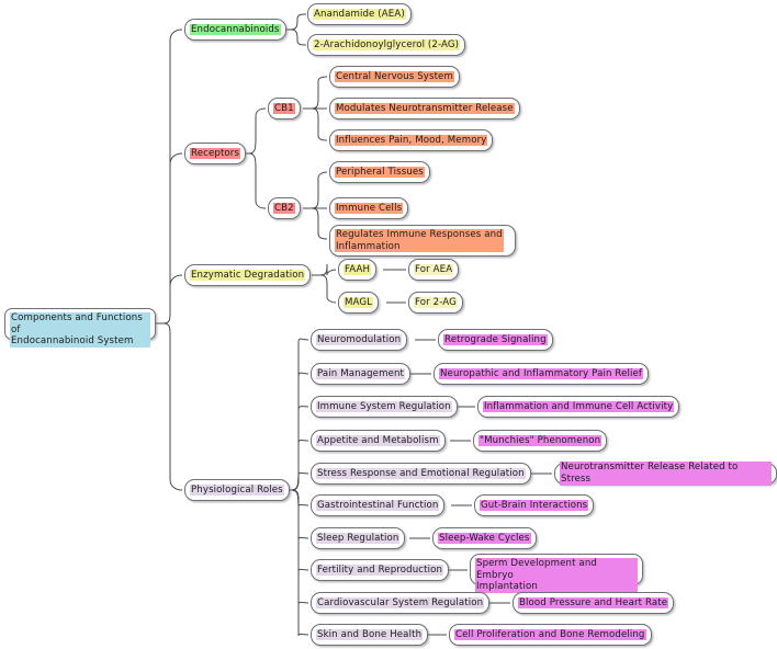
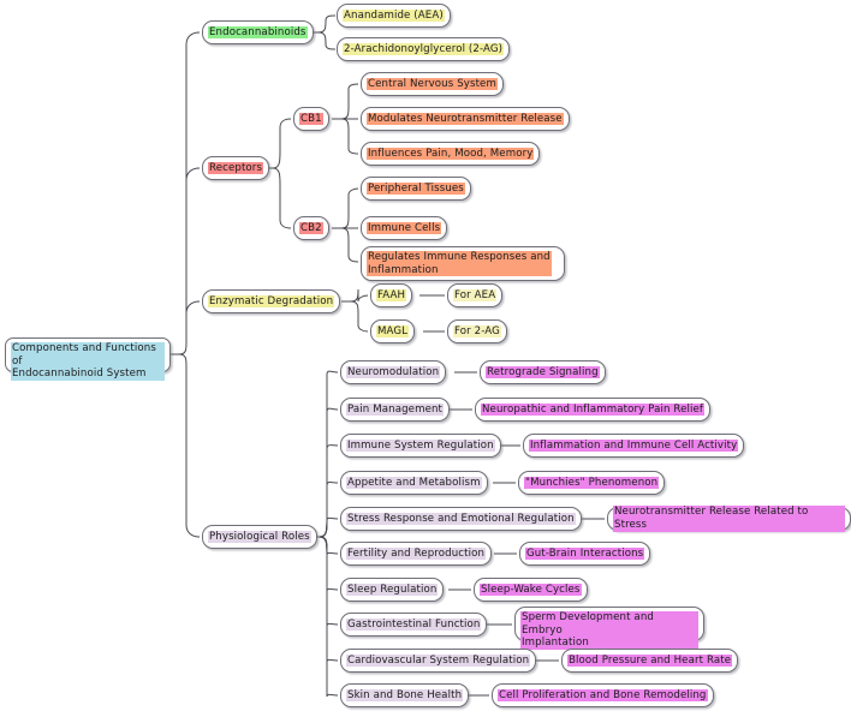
  Components and Functions of
  Endocannabinoid System
  Endocannabinoids
  Anandamide (AEA)
  2-Arachidonoylglycerol (2-AG)
  Receptors
  CB1
  Central Nervous System
  Modulates Neurotransmitter Release
  Influences Pain, Mood, Memory
  CB2
  Peripheral Tissues
  Immune Cells
  Regulates Immune Responses and
  Inflammation
  Enzymatic Degradation
  FAAH
  For AEA
  MAGL
  For 2-AG
  Physiological Roles
  Neuromodulation
  Retrograde Signaling
  Pain Management
  Neuropathic and Inflammatory Pain Relief
  Immune System Regulation
  Inflammation and Immune Cell Activity
  Appetite and Metabolism
  "Munchies" Phenomenon
  Stress Response and Emotional Regulation
  Neurotransmitter Release Related to Stress
- Gastrointestinal Function
+ Fertility and Reproduction
  Gut-Brain Interactions
  Sleep Regulation
  Sleep-Wake Cycles
- Fertility and Reproduction
+ Gastrointestinal Function
  Sperm Development and Embryo
  Implantation
  Cardiovascular System Regulation
  Blood Pressure and Heart Rate
  Skin and Bone Health
  Cell Proliferation and Bone Remodeling
